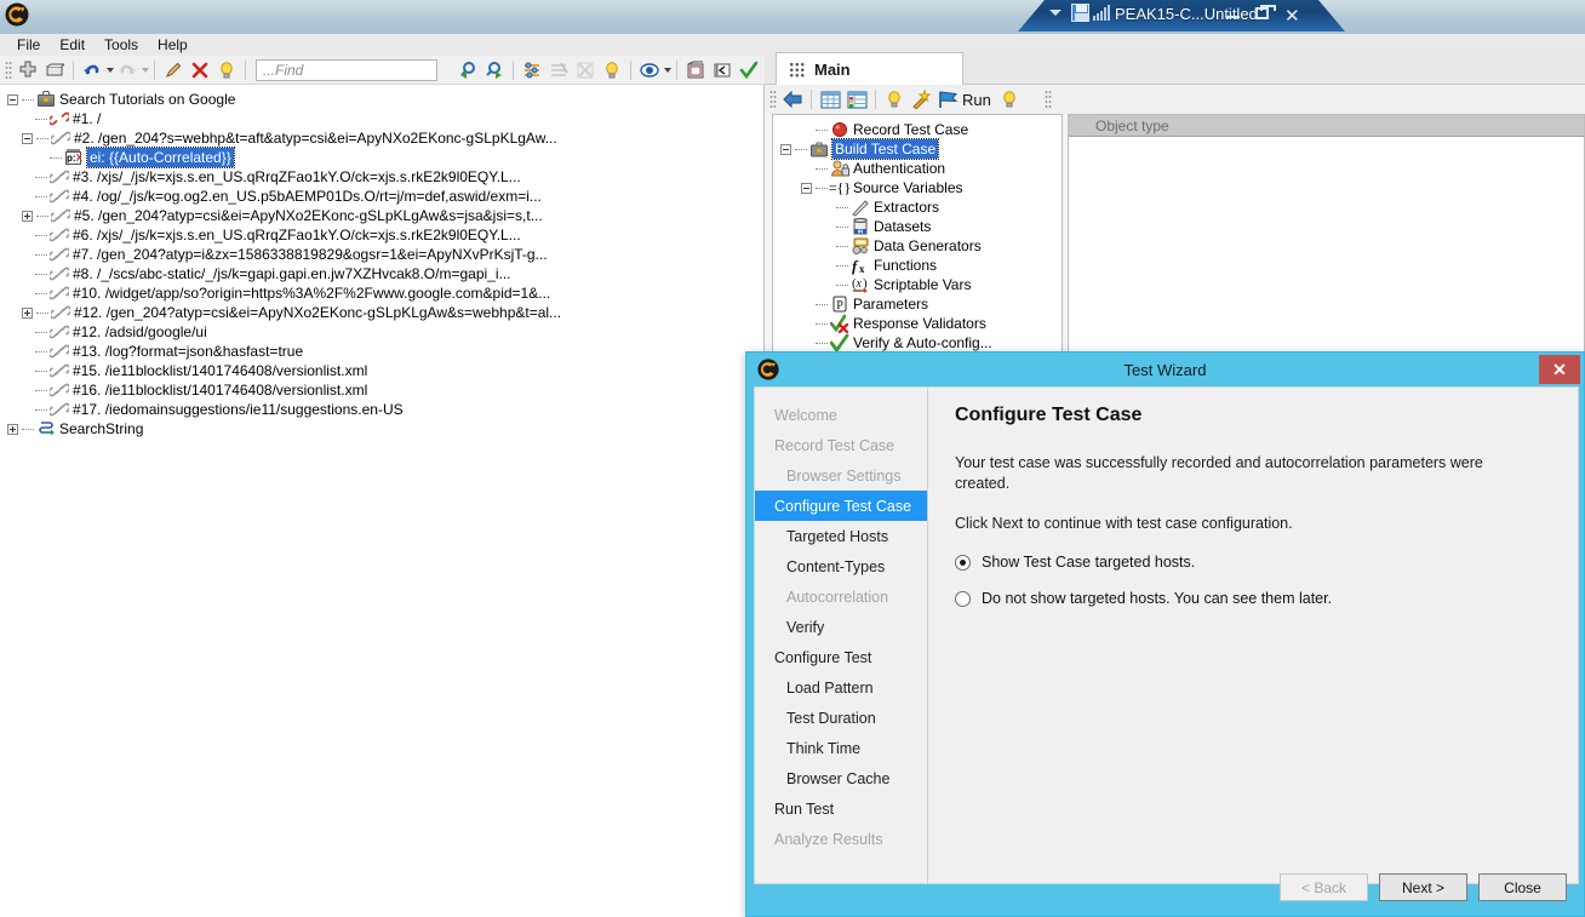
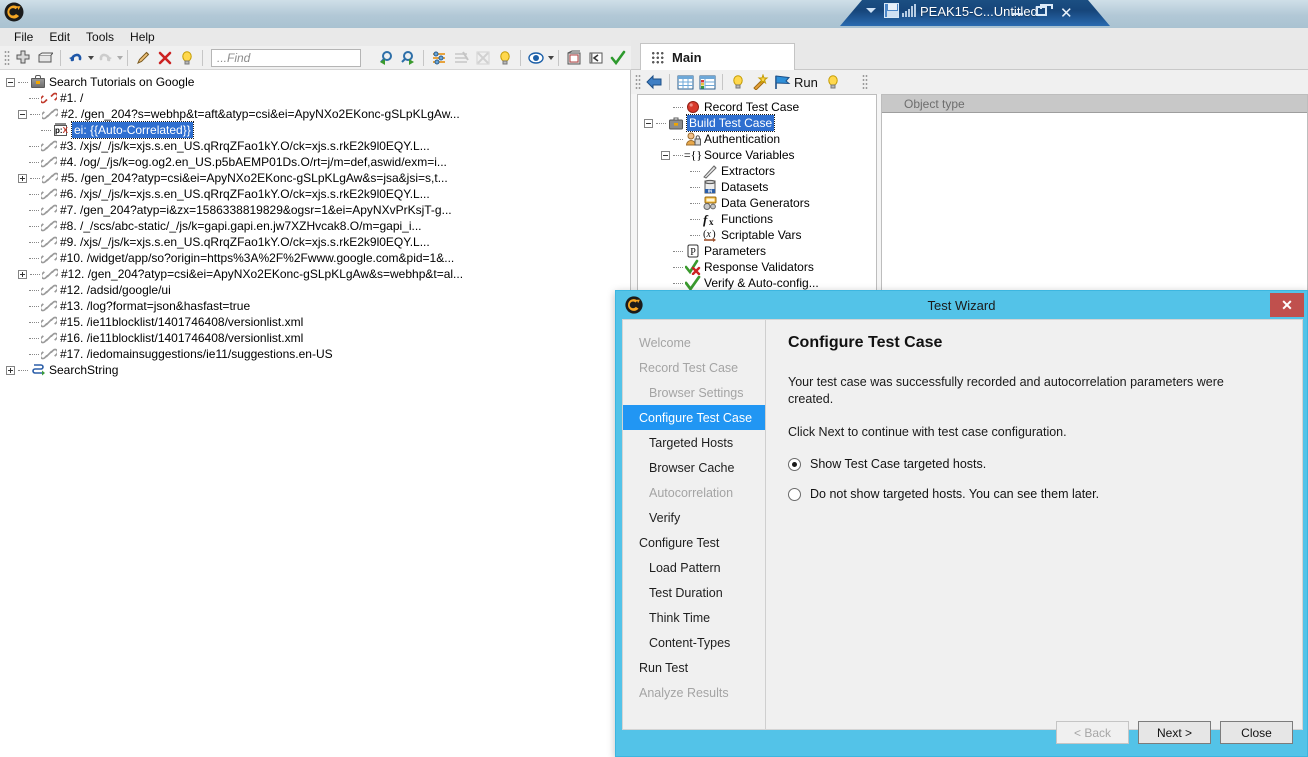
  PEAK15-C...Untitled
  ✕
  File
  Edit
  Tools
  Help
  ...Find
  Search Tutorials on Google
  #1. /
  #2. /gen_204?s=webhp&t=aft&atyp=csi&ei=ApyNXo2EKonc-gSLpKLgAw...
  p:X
  ei: {{Auto-Correlated}}
  #3. /xjs/_/js/k=xjs.s.en_US.qRrqZFao1kY.O/ck=xjs.s.rkE2k9l0EQY.L...
  #4. /og/_/js/k=og.og2.en_US.p5bAEMP01Ds.O/rt=j/m=def,aswid/exm=i...
  #5. /gen_204?atyp=csi&ei=ApyNXo2EKonc-gSLpKLgAw&s=jsa&jsi=s,t...
  #6. /xjs/_/js/k=xjs.s.en_US.qRrqZFao1kY.O/ck=xjs.s.rkE2k9l0EQY.L...
  #7. /gen_204?atyp=i&zx=1586338819829&ogsr=1&ei=ApyNXvPrKsjT-g...
  #8. /_/scs/abc-static/_/js/k=gapi.gapi.en.jw7XZHvcak8.O/m=gapi_i...
+ #9. /xjs/_/js/k=xjs.s.en_US.qRrqZFao1kY.O/ck=xjs.s.rkE2k9l0EQY.L...
  #10. /widget/app/so?origin=https%3A%2F%2Fwww.google.com&pid=1&...
  #12. /gen_204?atyp=csi&ei=ApyNXo2EKonc-gSLpKLgAw&s=webhp&t=al...
  #12. /adsid/google/ui
  #13. /log?format=json&hasfast=true
  #15. /ie11blocklist/1401746408/versionlist.xml
  #16. /ie11blocklist/1401746408/versionlist.xml
  #17. /iedomainsuggestions/ie11/suggestions.en-US
  SearchString
  Main
  Run
  Record Test Case
  Build Test Case
  Authentication
  ={}
  Source Variables
  Extractors
  Datasets
  Data Generators
  f
  x
  Functions
  (
  x
  )
  Scriptable Vars
  P
  Parameters
  Response Validators
  Verify & Auto-config...
  Object type
  Test Wizard
  ✕
  Welcome
  Record Test Case
  Browser Settings
  Configure Test Case
  Targeted Hosts
- Content-Types
+ Browser Cache
  Autocorrelation
  Verify
  Configure Test
  Load Pattern
  Test Duration
  Think Time
- Browser Cache
+ Content-Types
  Run Test
  Analyze Results
  Configure Test Case
  Your test case was successfully recorded and autocorrelation parameters were created.
  Click Next to continue with test case configuration.
  Show Test Case targeted hosts.
  Do not show targeted hosts. You can see them later.
  < Back
  Next >
  Close
